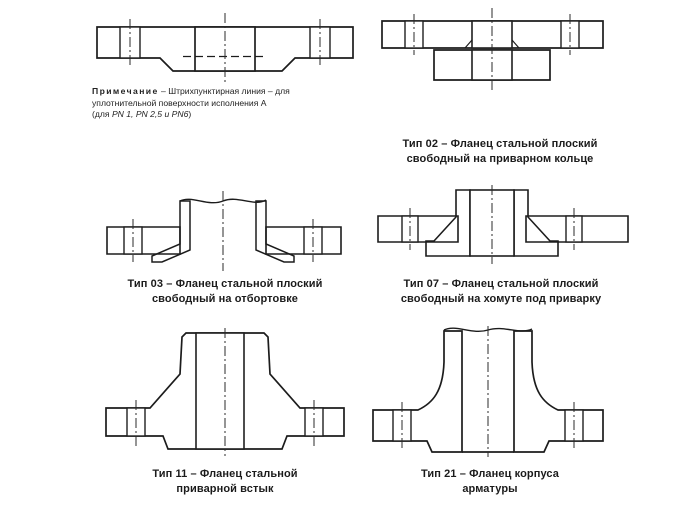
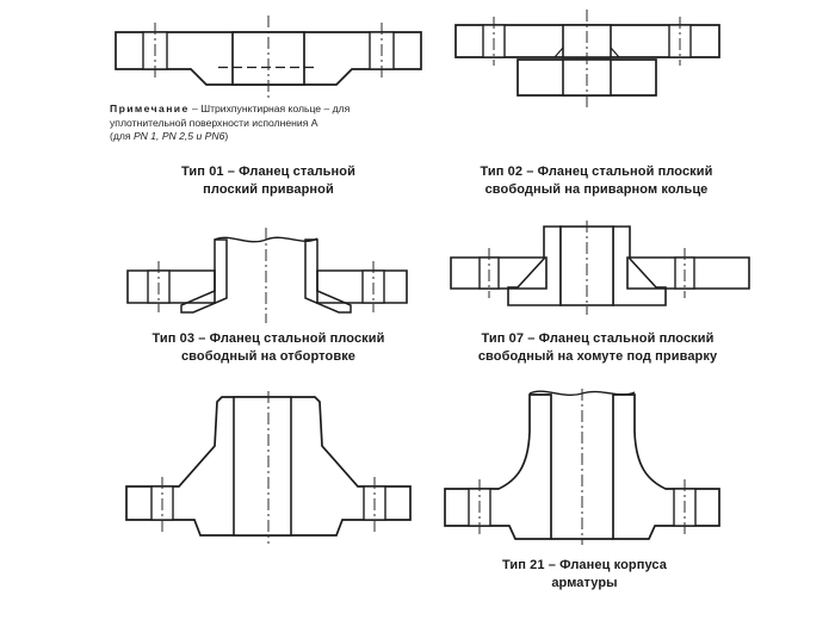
- Примечание – Штрихпунктирная линия – для
+ Примечание – Штрихпунктирная кольце – для
  уплотнительной поверхности исполнения А
  (для PN 1, PN 2,5 и PN6)
+ Тип 01 – Фланец стальной
+ плоский приварной
  Тип 02 – Фланец стальной плоский
  свободный на приварном кольце
  Тип 03 – Фланец стальной плоский
  свободный на отбортовке
  Тип 07 – Фланец стальной плоский
  свободный на хомуте под приварку
- Тип 11 – Фланец стальной
- приварной встык
  Тип 21 – Фланец корпуса
  арматуры
